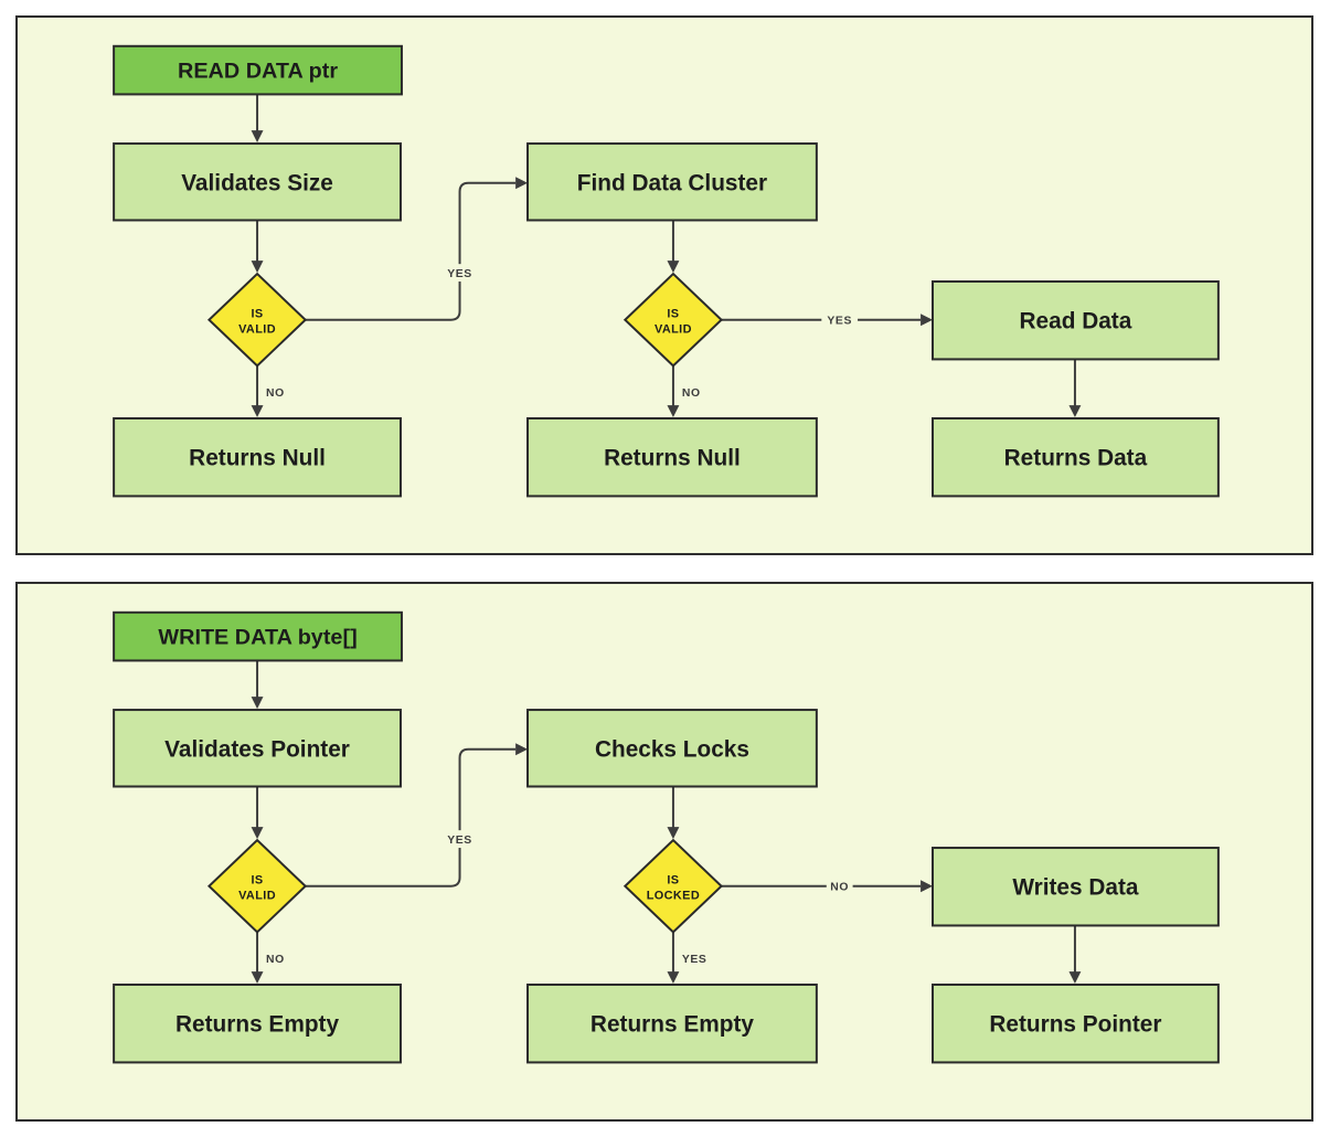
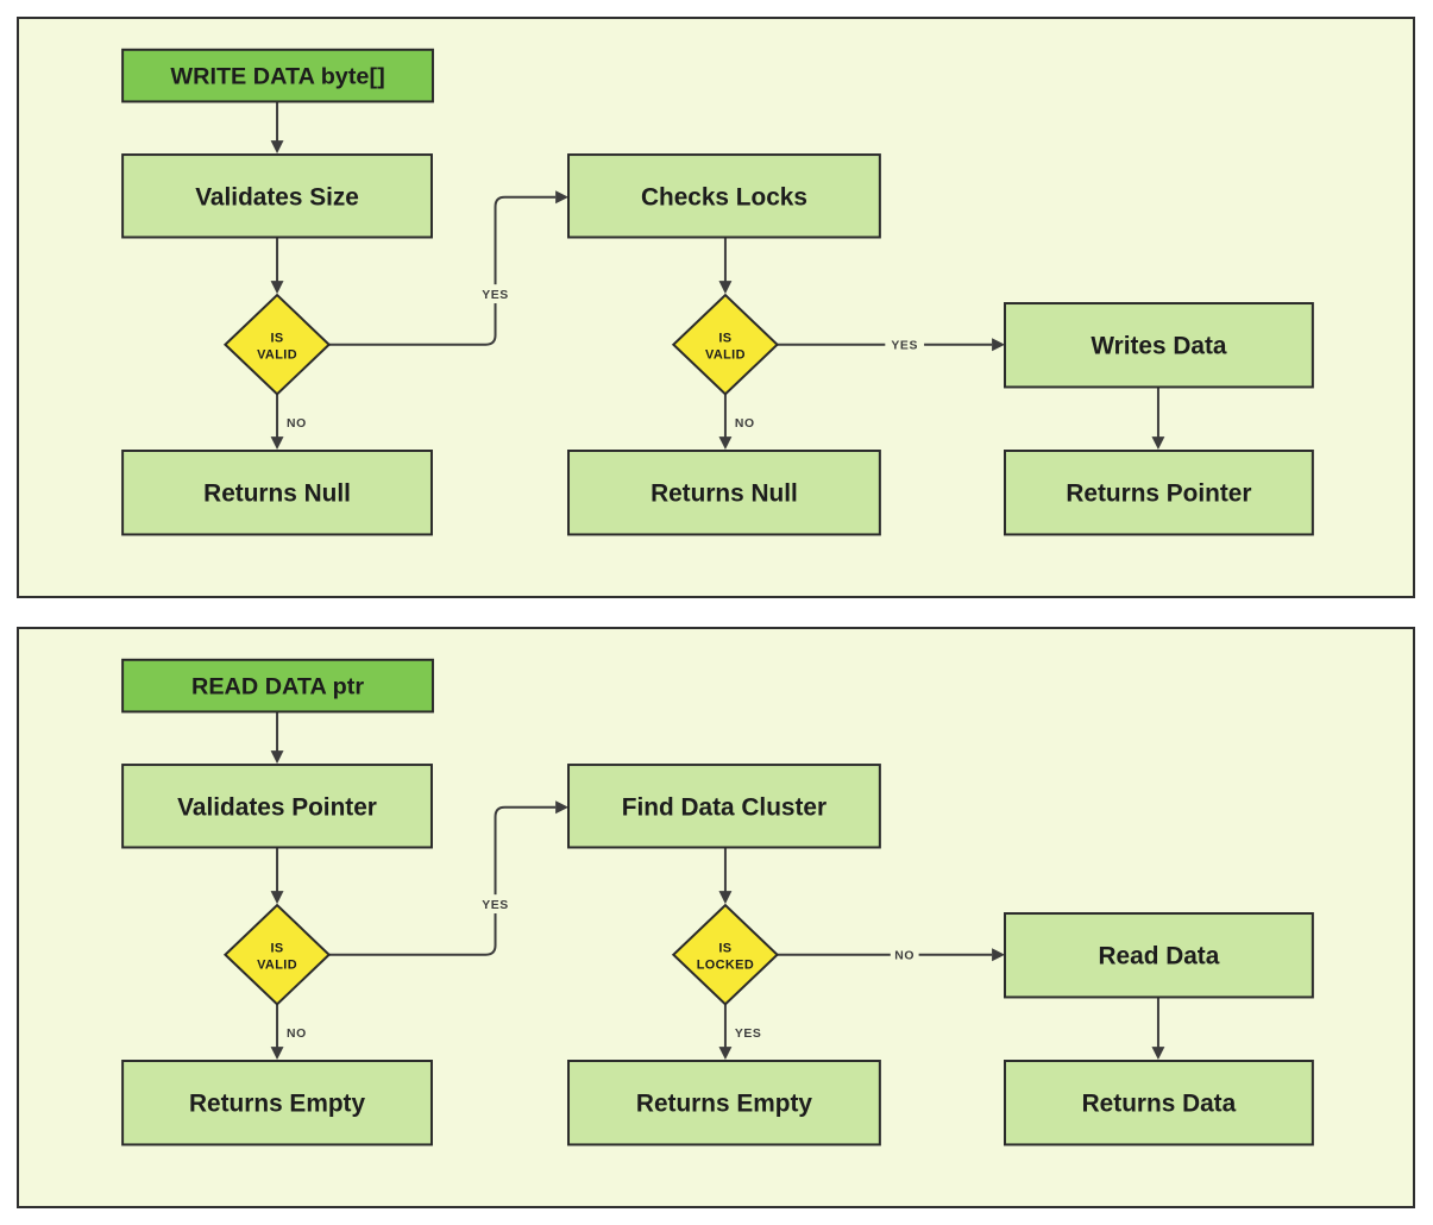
- READ DATA ptr
+ WRITE DATA byte[]
  Validates Size
- Find Data Cluster
+ Checks Locks
- Read Data
+ Writes Data
  Returns Null
  Returns Null
- Returns Data
+ Returns Pointer
  IS
  VALID
  IS
  VALID
  YES
  NO
  YES
  NO
- WRITE DATA byte[]
+ READ DATA ptr
  Validates Pointer
- Checks Locks
+ Find Data Cluster
- Writes Data
+ Read Data
  Returns Empty
  Returns Empty
- Returns Pointer
+ Returns Data
  IS
  VALID
  IS
  LOCKED
  YES
  NO
  NO
  YES
